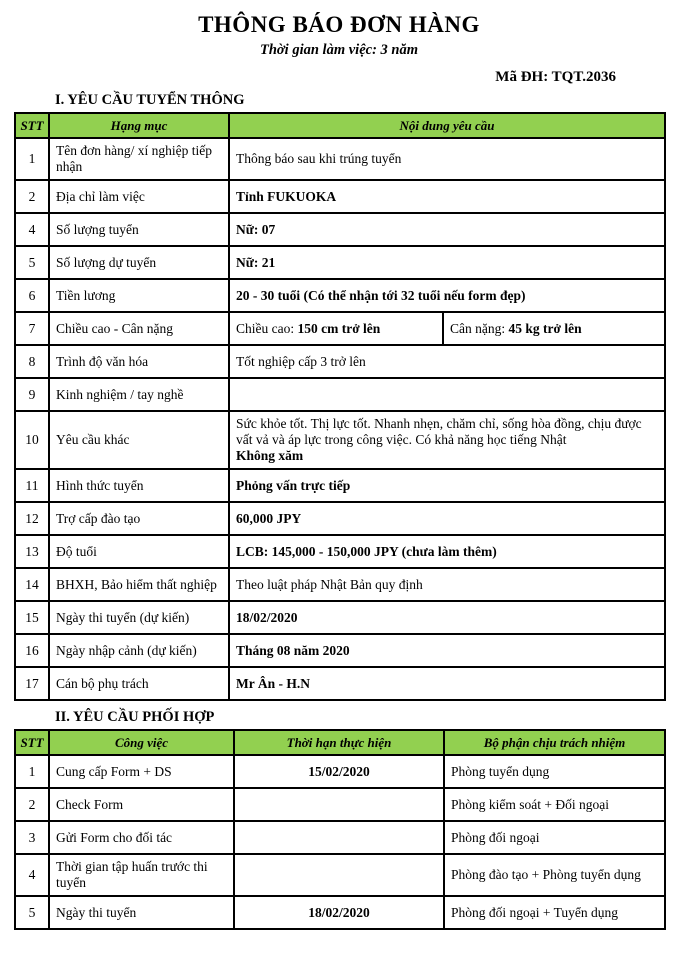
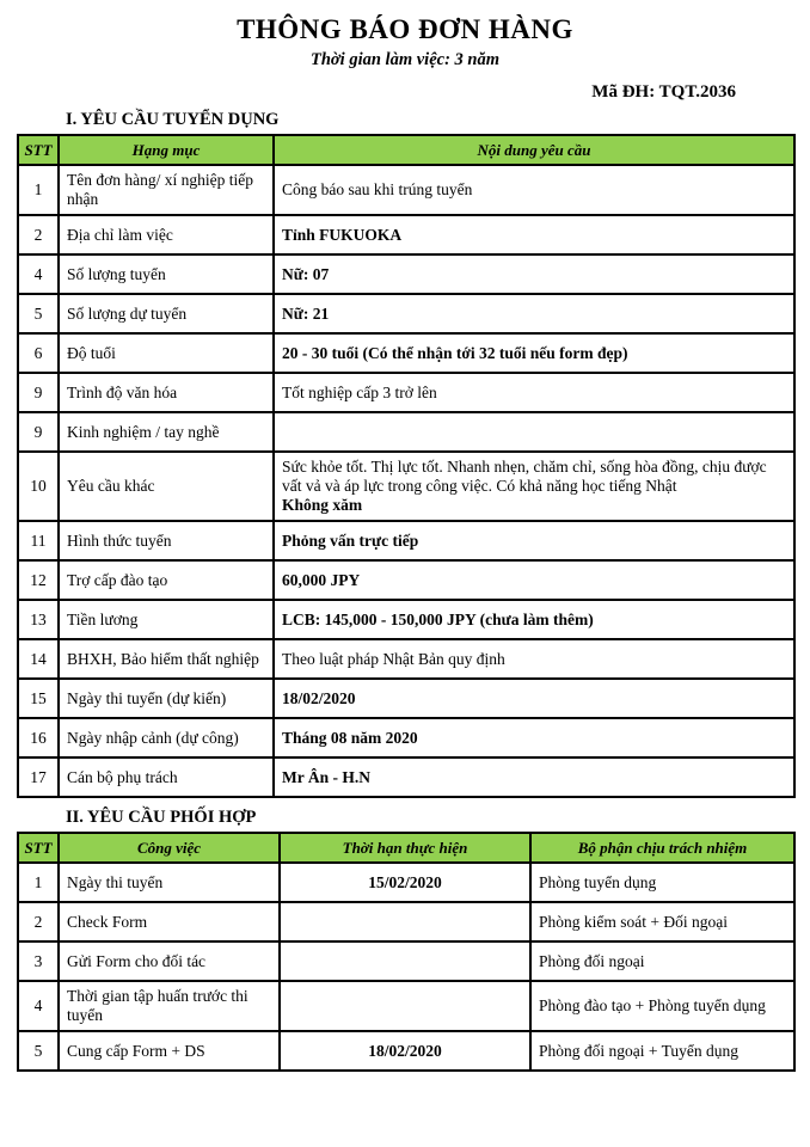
  THÔNG BÁO ĐƠN HÀNG
  Thời gian làm việc: 3 năm
  Mã ĐH: TQT.2036
- I. YÊU CẦU TUYỂN THÔNG
+ I. YÊU CẦU TUYỂN DỤNG
  STT	Hạng mục	Nội dung yêu cầu
- 1	Tên đơn hàng/ xí nghiệp tiếp nhận	Thông báo sau khi trúng tuyển
+ 1	Tên đơn hàng/ xí nghiệp tiếp nhận	Công báo sau khi trúng tuyển
  2	Địa chỉ làm việc	Tỉnh FUKUOKA
  4	Số lượng tuyển	Nữ: 07
  5	Số lượng dự tuyển	Nữ: 21
- 6	Tiền lương	20 - 30 tuổi (Có thể nhận tới 32 tuổi nếu form đẹp)
+ 6	Độ tuổi	20 - 30 tuổi (Có thể nhận tới 32 tuổi nếu form đẹp)
- 7	Chiều cao - Cân nặng	Chiều cao: 150 cm trở lên	Cân nặng: 45 kg trở lên
- 8	Trình độ văn hóa	Tốt nghiệp cấp 3 trở lên
+ 9	Trình độ văn hóa	Tốt nghiệp cấp 3 trở lên
  9	Kinh nghiệm / tay nghề
  10	Yêu cầu khác	Sức khỏe tốt. Thị lực tốt. Nhanh nhẹn, chăm chỉ, sống hòa đồng, chịu được vất vả và áp lực trong công việc. Có khả năng học tiếng NhậtKhông xăm
  11	Hình thức tuyển	Phỏng vấn trực tiếp
  12	Trợ cấp đào tạo	60,000 JPY
- 13	Độ tuổi	LCB: 145,000 - 150,000 JPY (chưa làm thêm)
+ 13	Tiền lương	LCB: 145,000 - 150,000 JPY (chưa làm thêm)
  14	BHXH, Bảo hiểm thất nghiệp	Theo luật pháp Nhật Bản quy định
  15	Ngày thi tuyển (dự kiến)	18/02/2020
- 16	Ngày nhập cảnh (dự kiến)	Tháng 08 năm 2020
+ 16	Ngày nhập cảnh (dự công)	Tháng 08 năm 2020
  17	Cán bộ phụ trách	Mr Ân - H.N
  II. YÊU CẦU PHỐI HỢP
  STT	Công việc	Thời hạn thực hiện	Bộ phận chịu trách nhiệm
- 1	Cung cấp Form + DS	15/02/2020	Phòng tuyển dụng
+ 1	Ngày thi tuyển	15/02/2020	Phòng tuyển dụng
  2	Check Form		Phòng kiểm soát + Đối ngoại
  3	Gửi Form cho đối tác		Phòng đối ngoại
  4	Thời gian tập huấn trước thi tuyển		Phòng đào tạo + Phòng tuyển dụng
- 5	Ngày thi tuyển	18/02/2020	Phòng đối ngoại + Tuyển dụng
+ 5	Cung cấp Form + DS	18/02/2020	Phòng đối ngoại + Tuyển dụng
